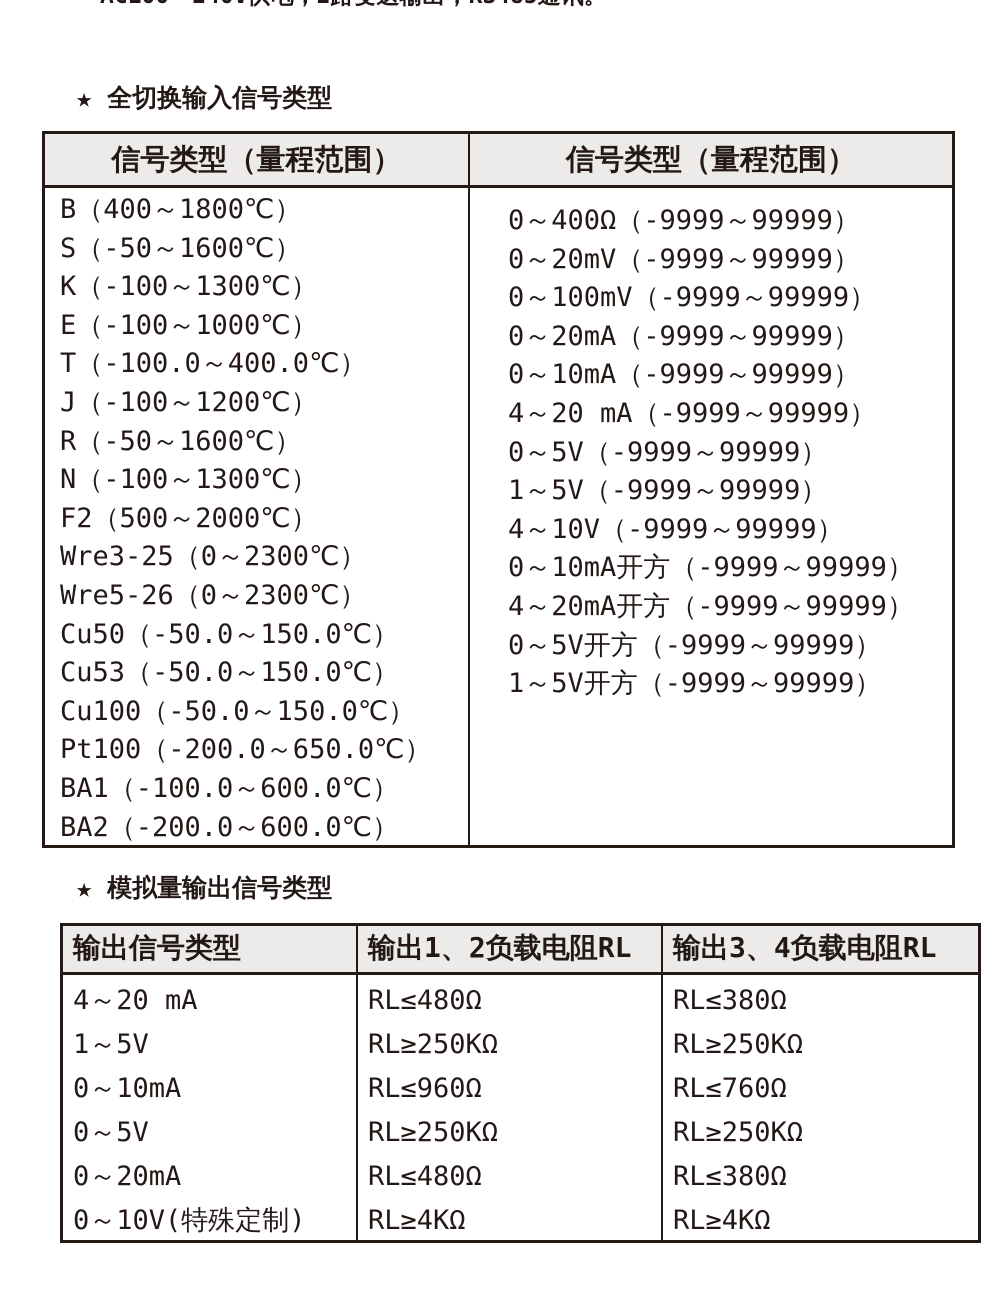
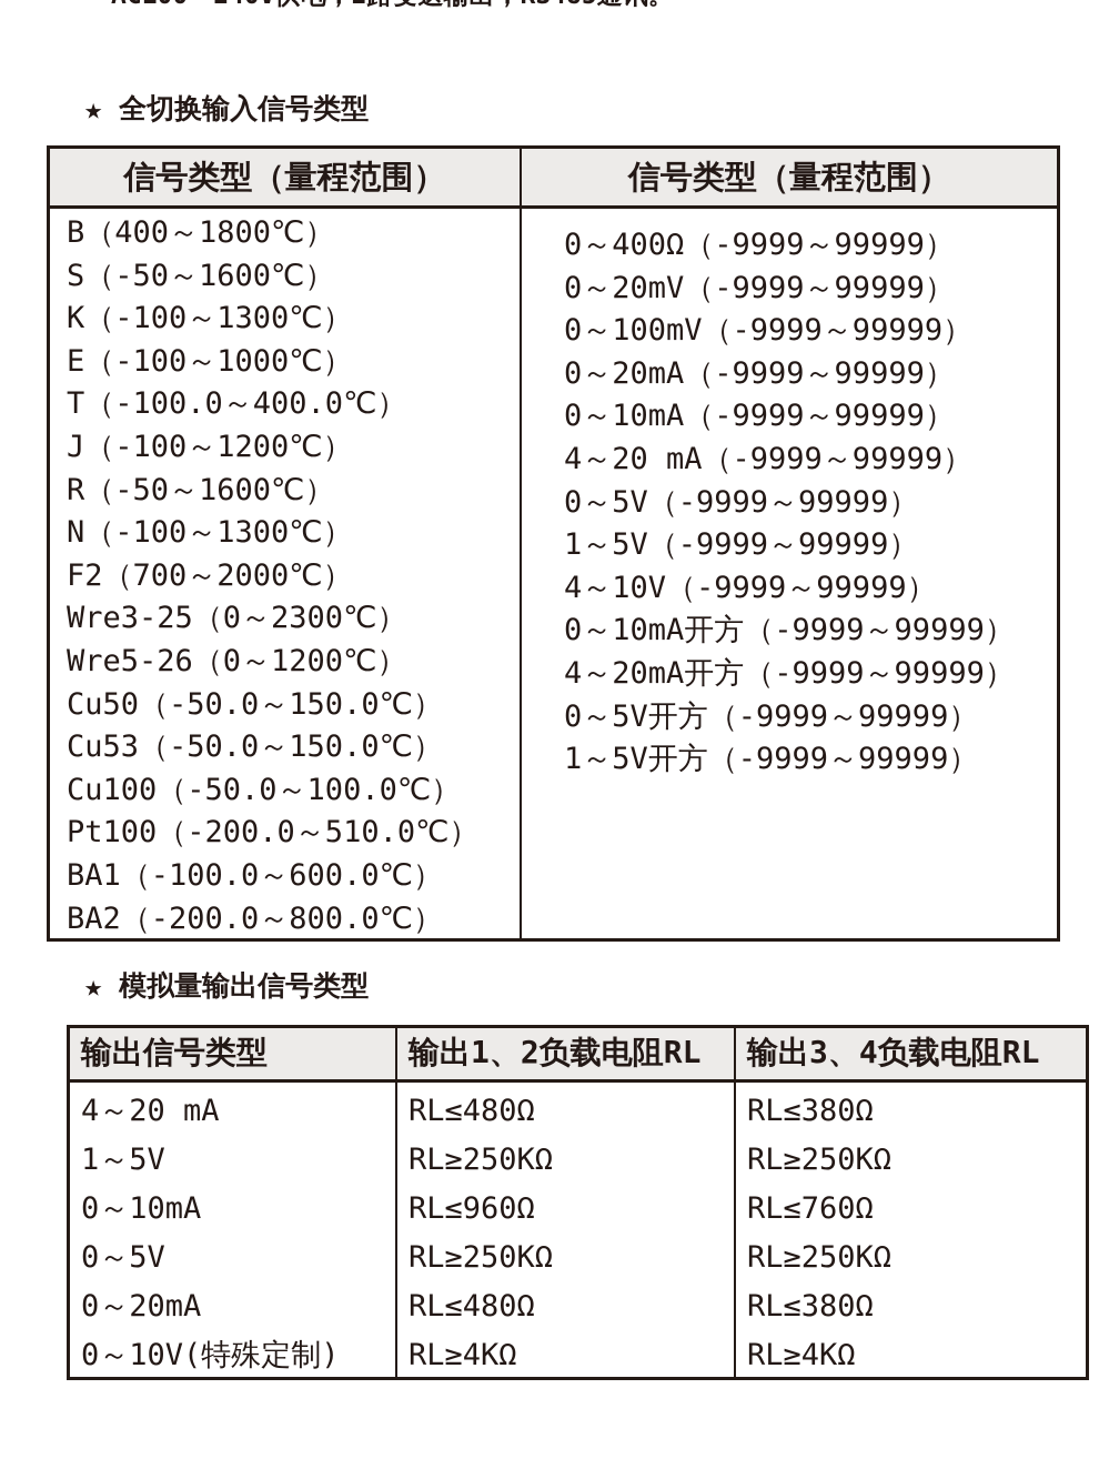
  ★
  全切换输入信号类型
  信号类型（量程范围）
  信号类型（量程范围）
  B（400～1800℃）
  S（-50～1600℃）
  K（-100～1300℃）
  E（-100～1000℃）
  T（-100.0～400.0℃）
  J（-100～1200℃）
  R（-50～1600℃）
  N（-100～1300℃）
- F2（500～2000℃）
+ F2（700～2000℃）
  Wre3-25（0～2300℃）
- Wre5-26（0～2300℃）
+ Wre5-26（0～1200℃）
  Cu50（-50.0～150.0℃）
  Cu53（-50.0～150.0℃）
- Cu100（-50.0～150.0℃）
+ Cu100（-50.0～100.0℃）
- Pt100（-200.0～650.0℃）
+ Pt100（-200.0～510.0℃）
  BA1（-100.0～600.0℃）
- BA2（-200.0～600.0℃）
+ BA2（-200.0～800.0℃）
  0～400Ω（-9999～99999）
  0～20mV（-9999～99999）
  0～100mV（-9999～99999）
  0～20mA（-9999～99999）
  0～10mA（-9999～99999）
  4～20 mA（-9999～99999）
  0～5V（-9999～99999）
  1～5V（-9999～99999）
  4～10V（-9999～99999）
  0～10mA开方（-9999～99999）
  4～20mA开方（-9999～99999）
  0～5V开方（-9999～99999）
  1～5V开方（-9999～99999）
  ★
  模拟量输出信号类型
  输出信号类型
  输出1、2负载电阻RL
  输出3、4负载电阻RL
  4～20 mA
  1～5V
  0～10mA
  0～5V
  0～20mA
  0～10V(特殊定制)
  RL≤480Ω
  RL≥250KΩ
  RL≤960Ω
  RL≥250KΩ
  RL≤480Ω
  RL≥4KΩ
  RL≤380Ω
  RL≥250KΩ
  RL≤760Ω
  RL≥250KΩ
  RL≤380Ω
  RL≥4KΩ
